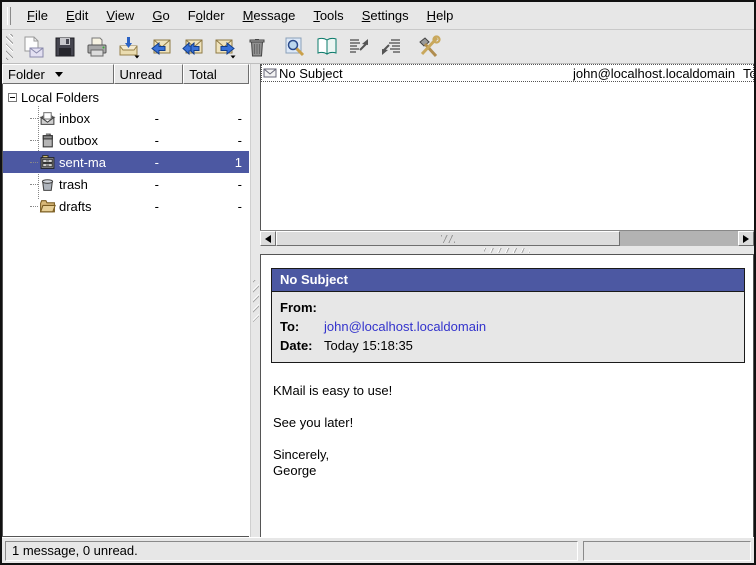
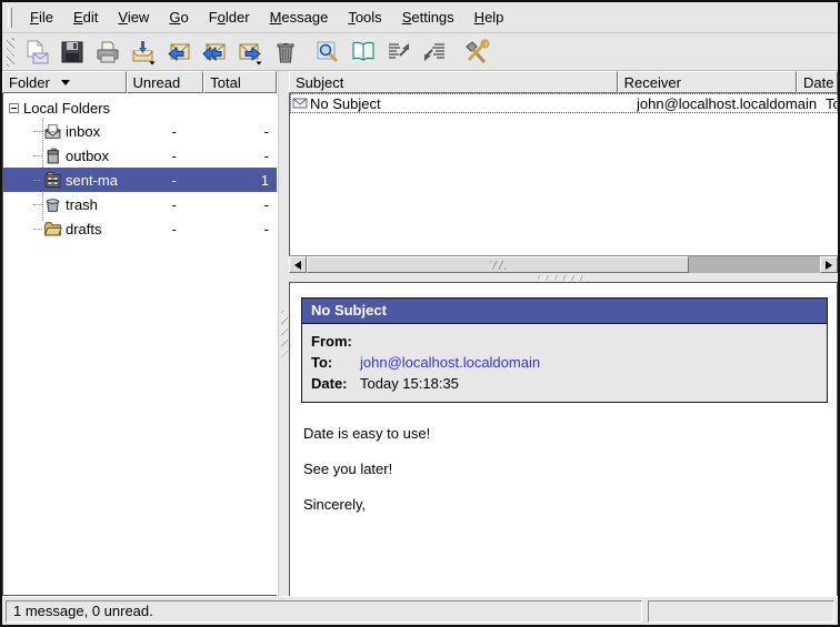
  File
  Edit
  View
  Go
  Folder
  Message
  Tools
  Settings
  Help
  Folder
  Unread
  Total
  Local Folders
  inbox
  -
  -
  outbox
  -
  -
  sent-ma
  -
  1
  trash
  -
  -
  drafts
  -
  -
+ Subject
+ Receiver
+ Date
  No Subject
  john@localhost.localdomain
  No Subject
  From:
  To:
  john@localhost.localdomain
  Date:
  Today 15:18:35
- KMail is easy to use!
+ Date is easy to use!
  See you later!
  Sincerely,
- George
  1 message, 0 unread.
